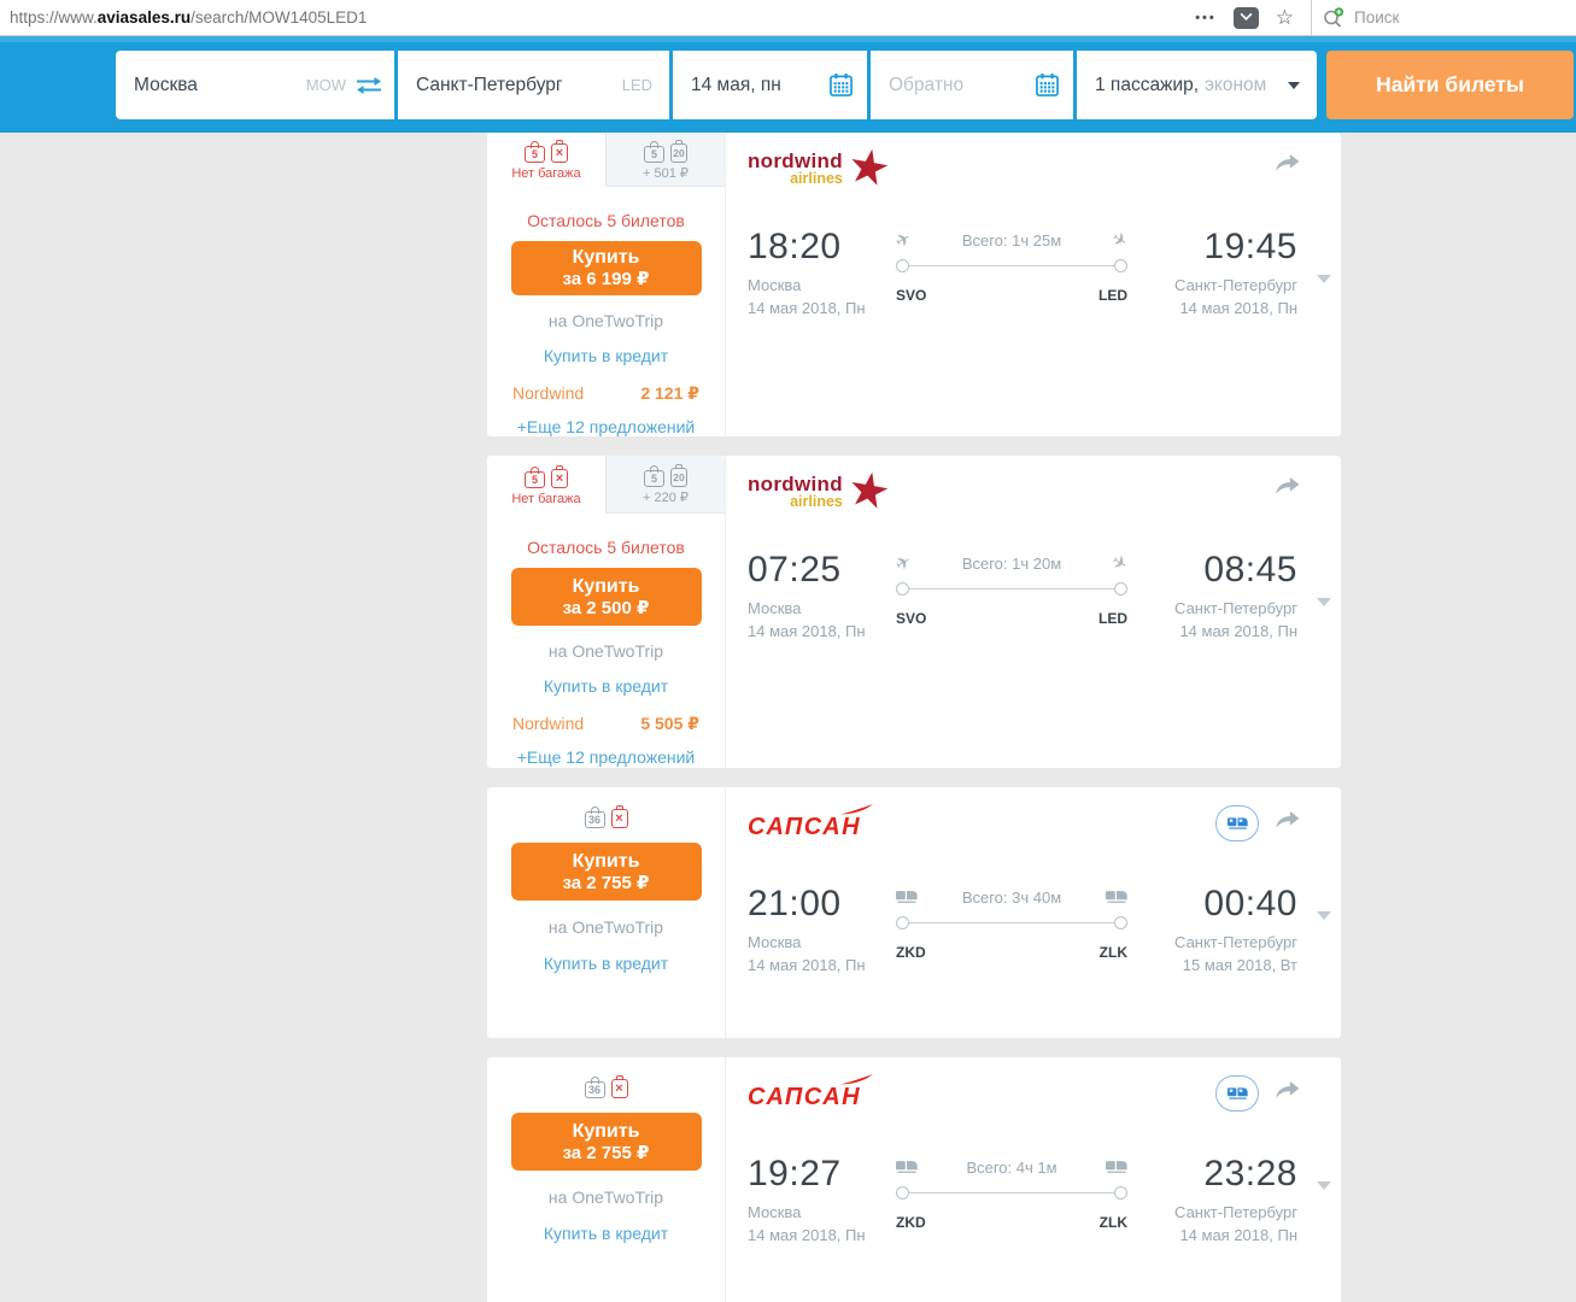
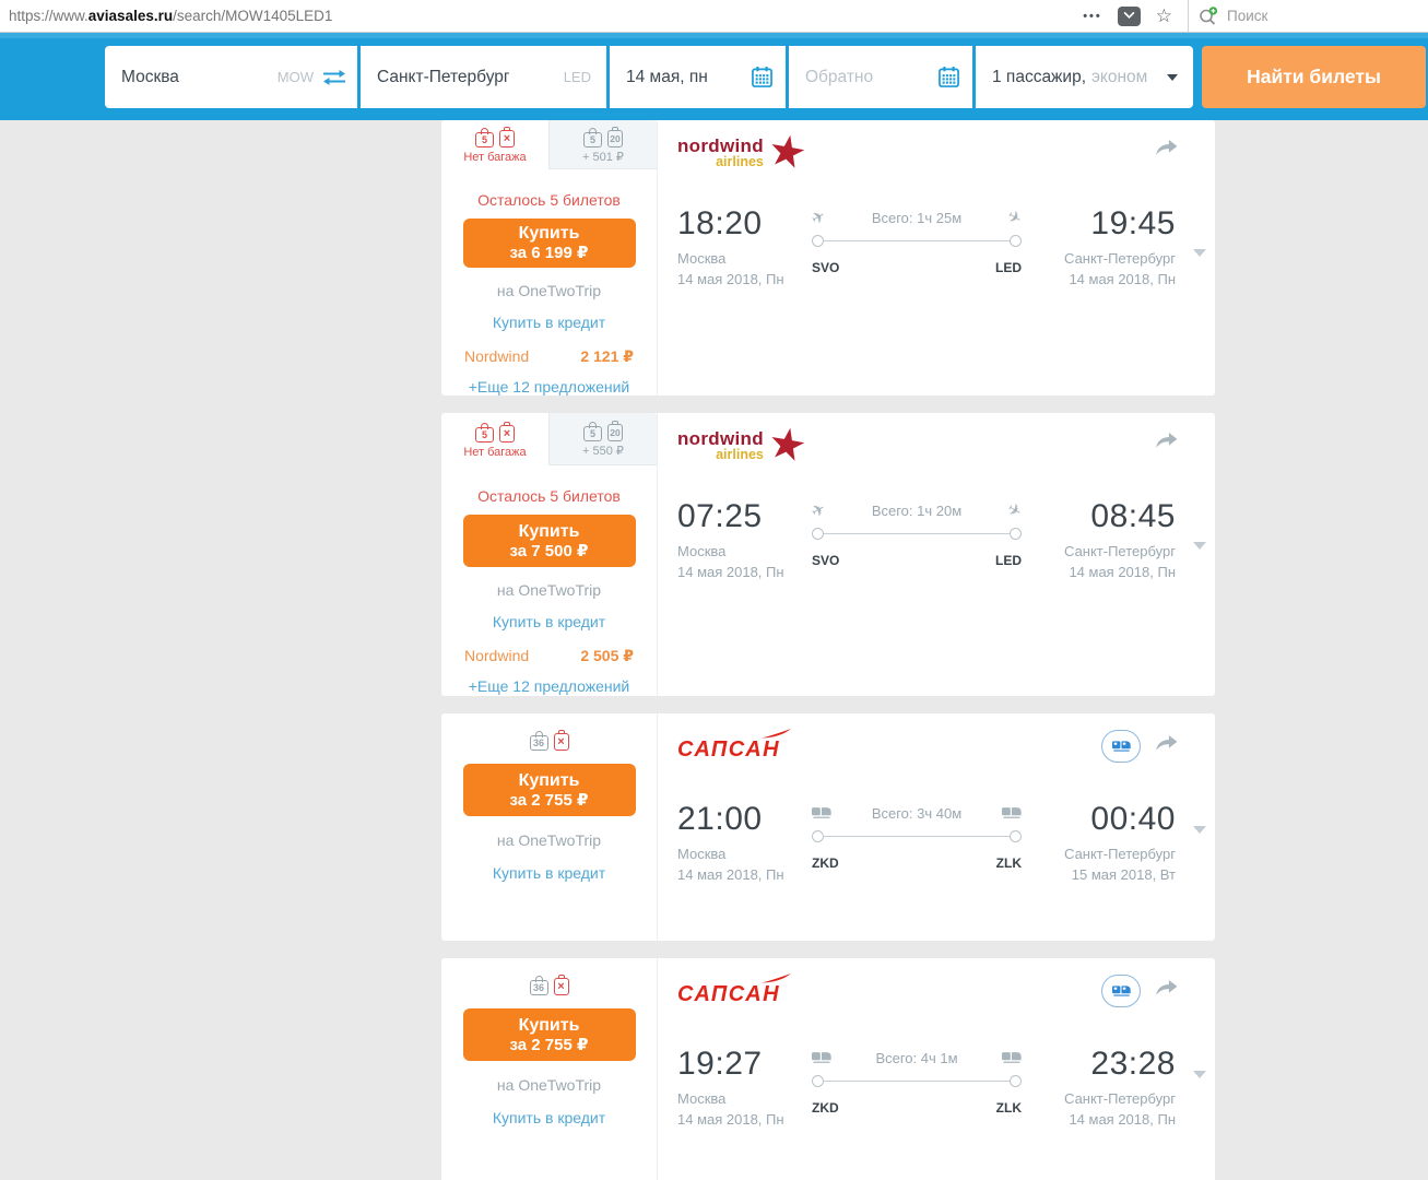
  https://www.aviasales.ru/search/MOW1405LED1
  •••
  ☆
  Поиск
  Москва
  MOW
  Санкт-Петербург
  LED
  14 мая, пн
  Обратно
  1 пассажир,
  эконом
  Найти билеты
  5
  Нет багажа
  5
  20
  + 501 ₽
  Осталось 5 билетов
  Купить
  за 6 199 ₽
  на OneTwoTrip
  Купить в кредит
  Nordwind
  2 121 ₽
  +Еще 12 предложений
  nordwind
  airlines
  18:20
  Москва
  14 мая 2018, Пн
  Всего: 1ч 25м
  SVO
  LED
  19:45
  Санкт-Петербург
  14 мая 2018, Пн
  5
  Нет багажа
  5
  20
- + 220 ₽
+ + 550 ₽
  Осталось 5 билетов
  Купить
- за 2 500 ₽
+ за 7 500 ₽
  на OneTwoTrip
  Купить в кредит
  Nordwind
- 5 505 ₽
+ 2 505 ₽
  +Еще 12 предложений
  nordwind
  airlines
  07:25
  Москва
  14 мая 2018, Пн
  Всего: 1ч 20м
  SVO
  LED
  08:45
  Санкт-Петербург
  14 мая 2018, Пн
  36
  Купить
  за 2 755 ₽
  на OneTwoTrip
  Купить в кредит
  САПСАН
  21:00
  Москва
  14 мая 2018, Пн
  Всего: 3ч 40м
  ZKD
  ZLK
  00:40
  Санкт-Петербург
  15 мая 2018, Вт
  36
  Купить
  за 2 755 ₽
  на OneTwoTrip
  Купить в кредит
  САПСАН
  19:27
  Москва
  14 мая 2018, Пн
  Всего: 4ч 1м
  ZKD
  ZLK
  23:28
  Санкт-Петербург
  14 мая 2018, Пн
